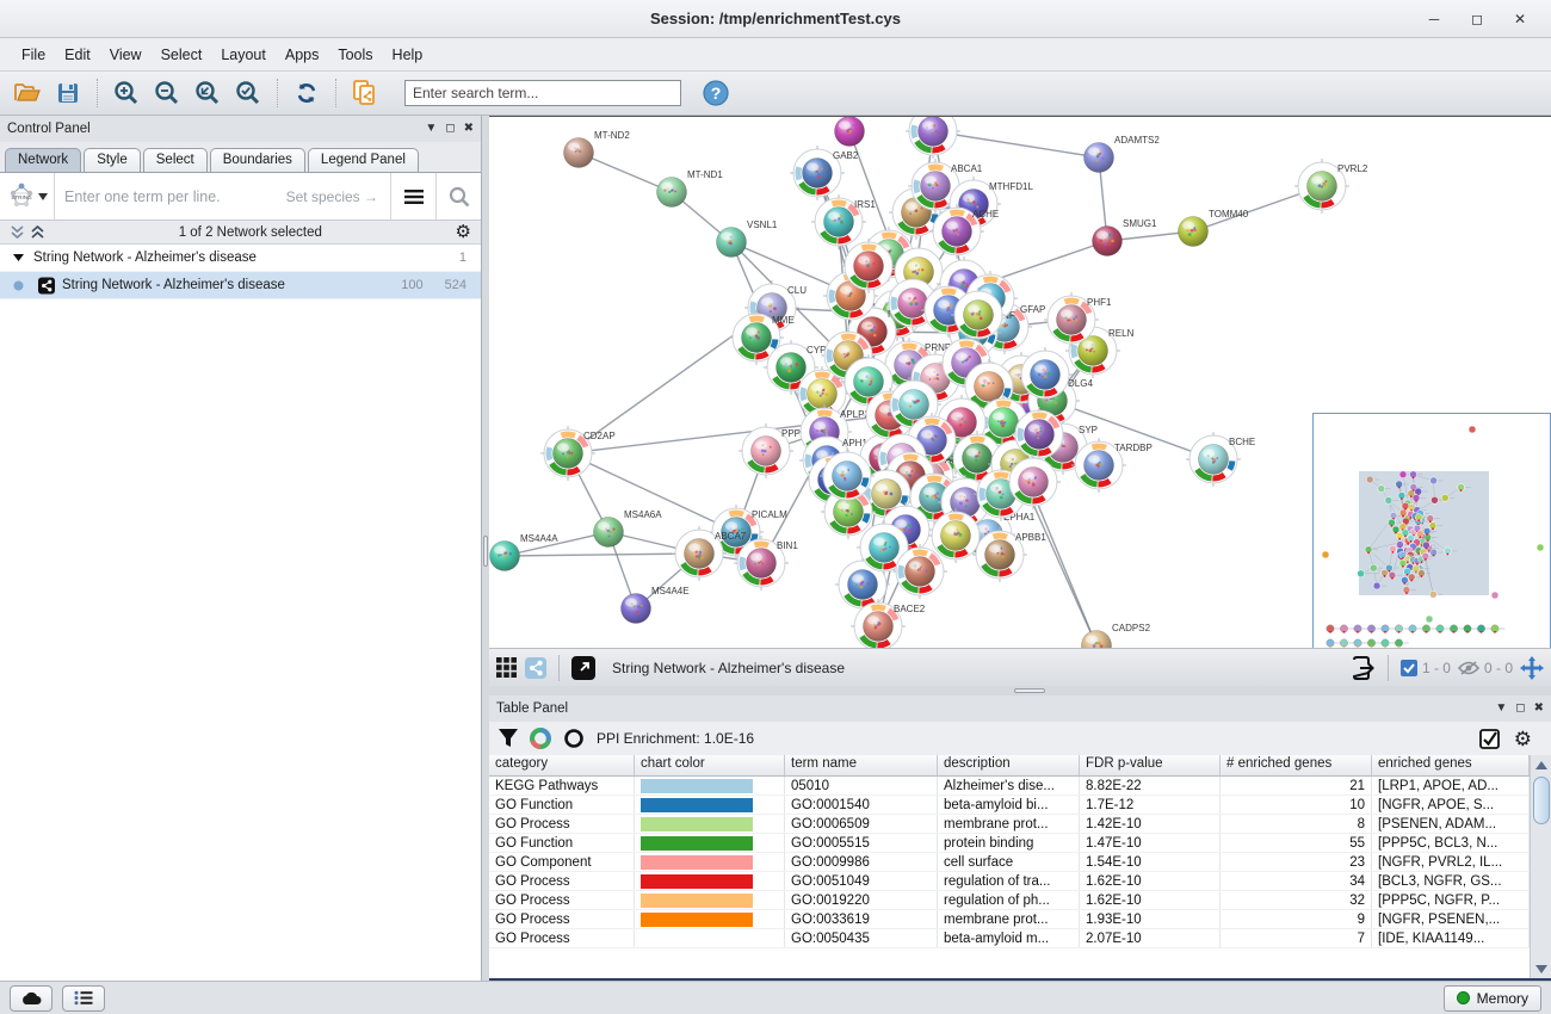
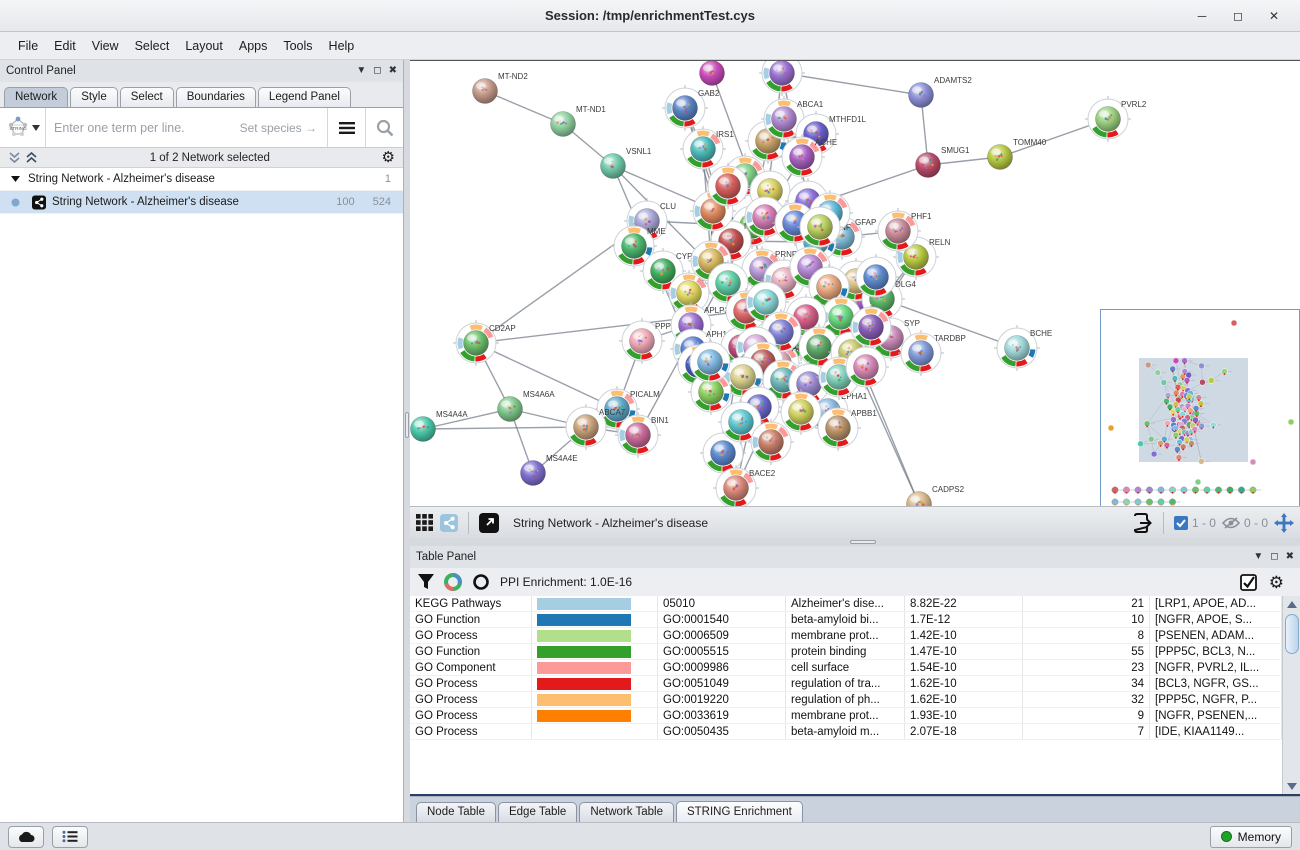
  Session: /tmp/enrichmentTest.cys
  ─
  ◻
  ✕
  File
  Edit
  View
  Select
  Layout
  Apps
  Tools
  Help
- Enter search term...
- ?
  Control Panel
  ▼
  ◻
  ✖
  Network
  Style
  Select
  Boundaries
  Legend Panel
  Enter one term per line.
  Set species →
  1 of 2 Network selected
  ⚙
  String Network - Alzheimer's disease
  1
  String Network - Alzheimer's disease
  100
  524
  MT-ND2
  MT-ND1
  VSNL1
  GAB2
  IRS1
  ABCA1
  MTHFD1L
  ACHE
  CLU
  MME
  APLP
  APH1
  PRN
  GFAP
  DLG4
  RELN
  PHF1
  SMUG1
  TOMM40
  PVRL2
  ADAMTS2
  SYP
  TARDBP
  BCHE
  CD2AP
  MS4A6A
  MS4A4A
  MS4A4E
  PICALM
  ABCA7
  BIN1
  BACE2
  PHA1
  APBB1
  CADPS2
  String Network - Alzheimer's disease
  1 - 0
  0 - 0
  Table Panel
  ▼
  ◻
  ✖
  PPI Enrichment: 1.0E-16
  ⚙
- category
- chart color
- term name
- description
- FDR p-value
- # enriched genes
- enriched genes
  KEGG Pathways
  05010
  Alzheimer's dise...
  8.82E-22
  21
  [LRP1, APOE, AD...
  GO Function
  GO:0001540
  beta-amyloid bi...
  1.7E-12
  10
  [NGFR, APOE, S...
  GO Process
  GO:0006509
  membrane prot...
  1.42E-10
  8
  [PSENEN, ADAM...
  GO Function
  GO:0005515
  protein binding
  1.47E-10
  55
  [PPP5C, BCL3, N...
  GO Component
  GO:0009986
  cell surface
  1.54E-10
  23
  [NGFR, PVRL2, IL...
  GO Process
  GO:0051049
  regulation of tra...
  1.62E-10
  34
  [BCL3, NGFR, GS...
  GO Process
  GO:0019220
  regulation of ph...
  1.62E-10
  32
  [PPP5C, NGFR, P...
  GO Process
  GO:0033619
  membrane prot...
  1.93E-10
  9
  [NGFR, PSENEN,...
  GO Process
  GO:0050435
  beta-amyloid m...
- 2.07E-10
+ 2.07E-18
  7
  [IDE, KIAA1149...
+ Node Table
+ Edge Table
+ Network Table
+ STRING Enrichment
  Memory
